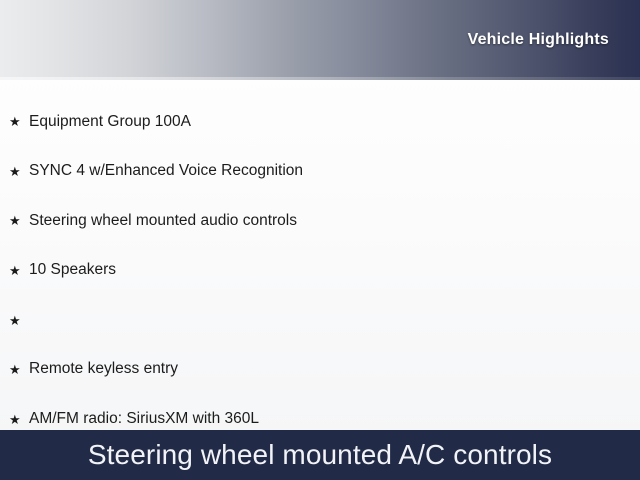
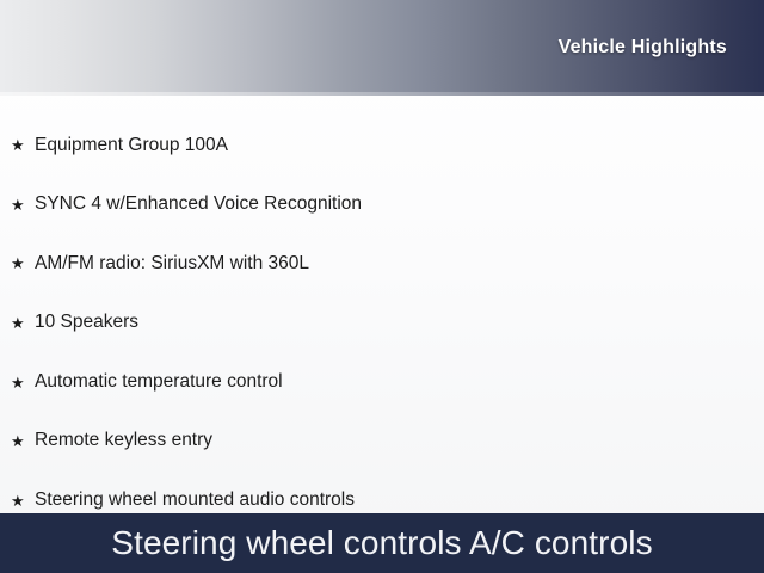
  Vehicle Highlights
  ★
  Equipment Group 100A
  ★
  SYNC 4 w/Enhanced Voice Recognition
  ★
- Steering wheel mounted audio controls
+ AM/FM radio: SiriusXM with 360L
  ★
  10 Speakers
  ★
+ Automatic temperature control
  ★
  Remote keyless entry
  ★
- AM/FM radio: SiriusXM with 360L
+ Steering wheel mounted audio controls
- Steering wheel mounted A/C controls
+ Steering wheel controls A/C controls
